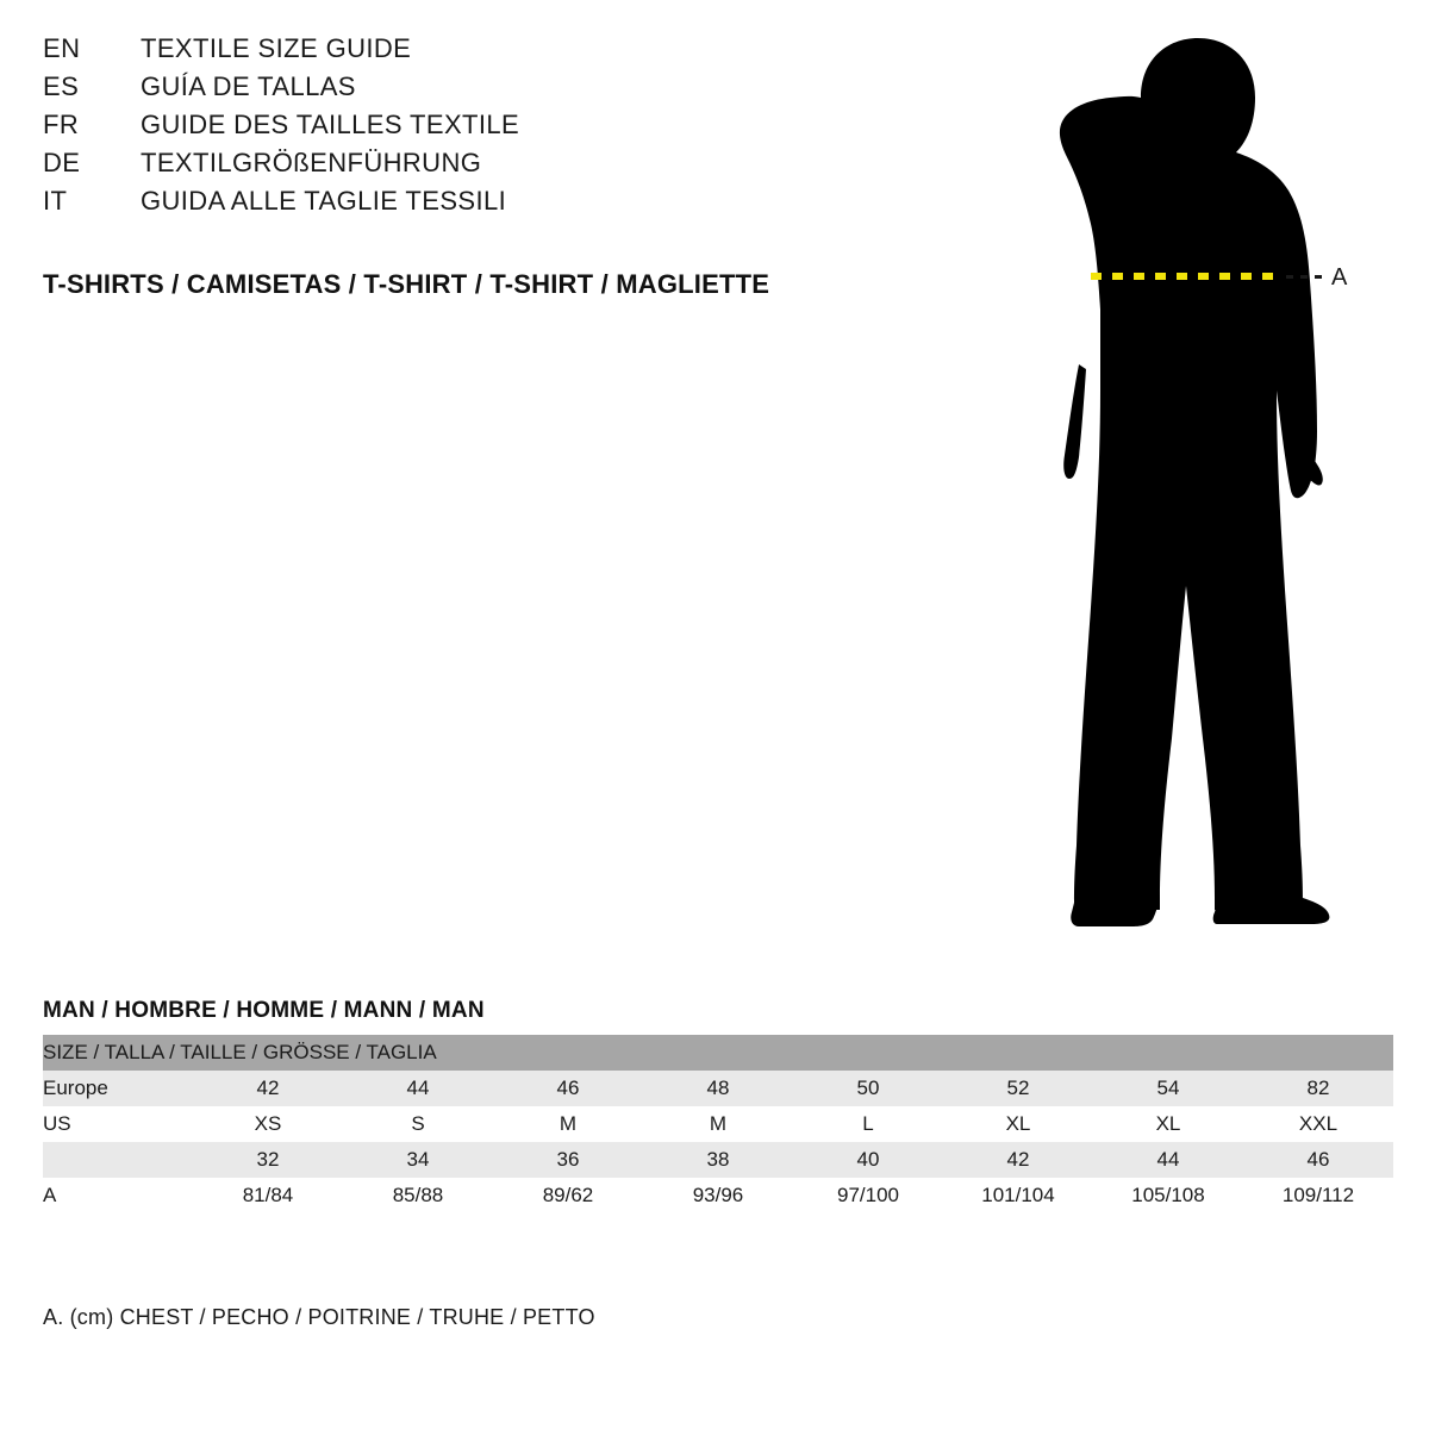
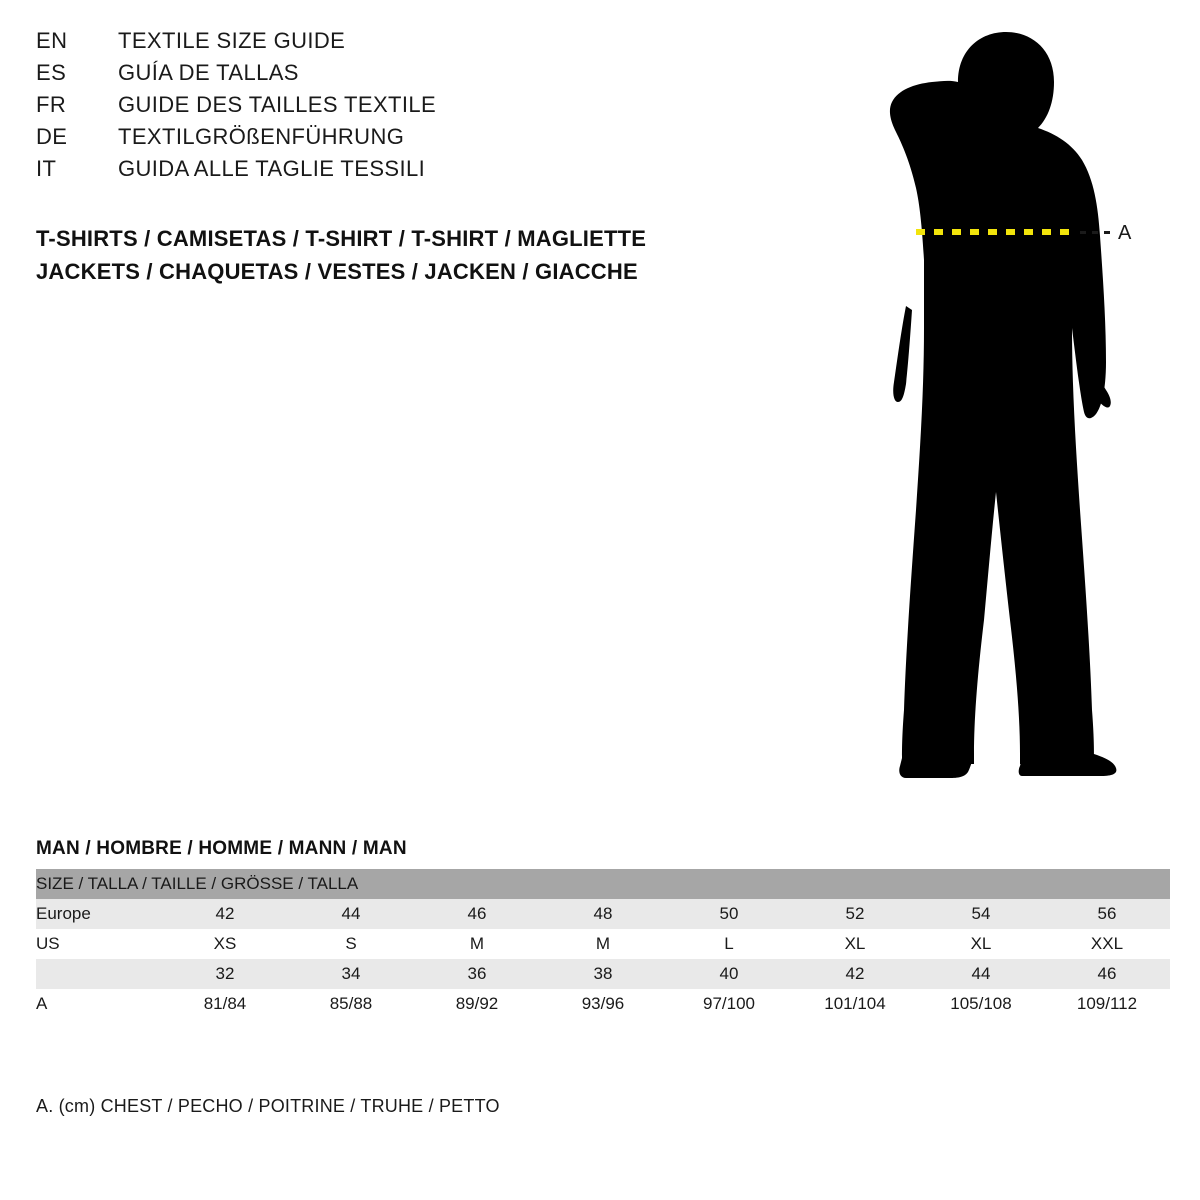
  EN
  TEXTILE SIZE GUIDE
  ES
  GUÍA DE TALLAS
  FR
  GUIDE DES TAILLES TEXTILE
  DE
  TEXTILGRÖßENFÜHRUNG
  IT
  GUIDA ALLE TAGLIE TESSILI
  T-SHIRTS / CAMISETAS / T-SHIRT / T-SHIRT / MAGLIETTE
+ JACKETS / CHAQUETAS / VESTES / JACKEN / GIACCHE
  A
  MAN / HOMBRE / HOMME / MANN / MAN
- SIZE / TALLA / TAILLE / GRÖSSE / TAGLIA
+ SIZE / TALLA / TAILLE / GRÖSSE / TALLA
- Europe	42	44	46	48	50	52	54	82
+ Europe	42	44	46	48	50	52	54	56
  US	XS	S	M	M	L	XL	XL	XXL
  	32	34	36	38	40	42	44	46
- A	81/84	85/88	89/62	93/96	97/100	101/104	105/108	109/112
+ A	81/84	85/88	89/92	93/96	97/100	101/104	105/108	109/112
  A. (cm) CHEST / PECHO / POITRINE / TRUHE / PETTO
